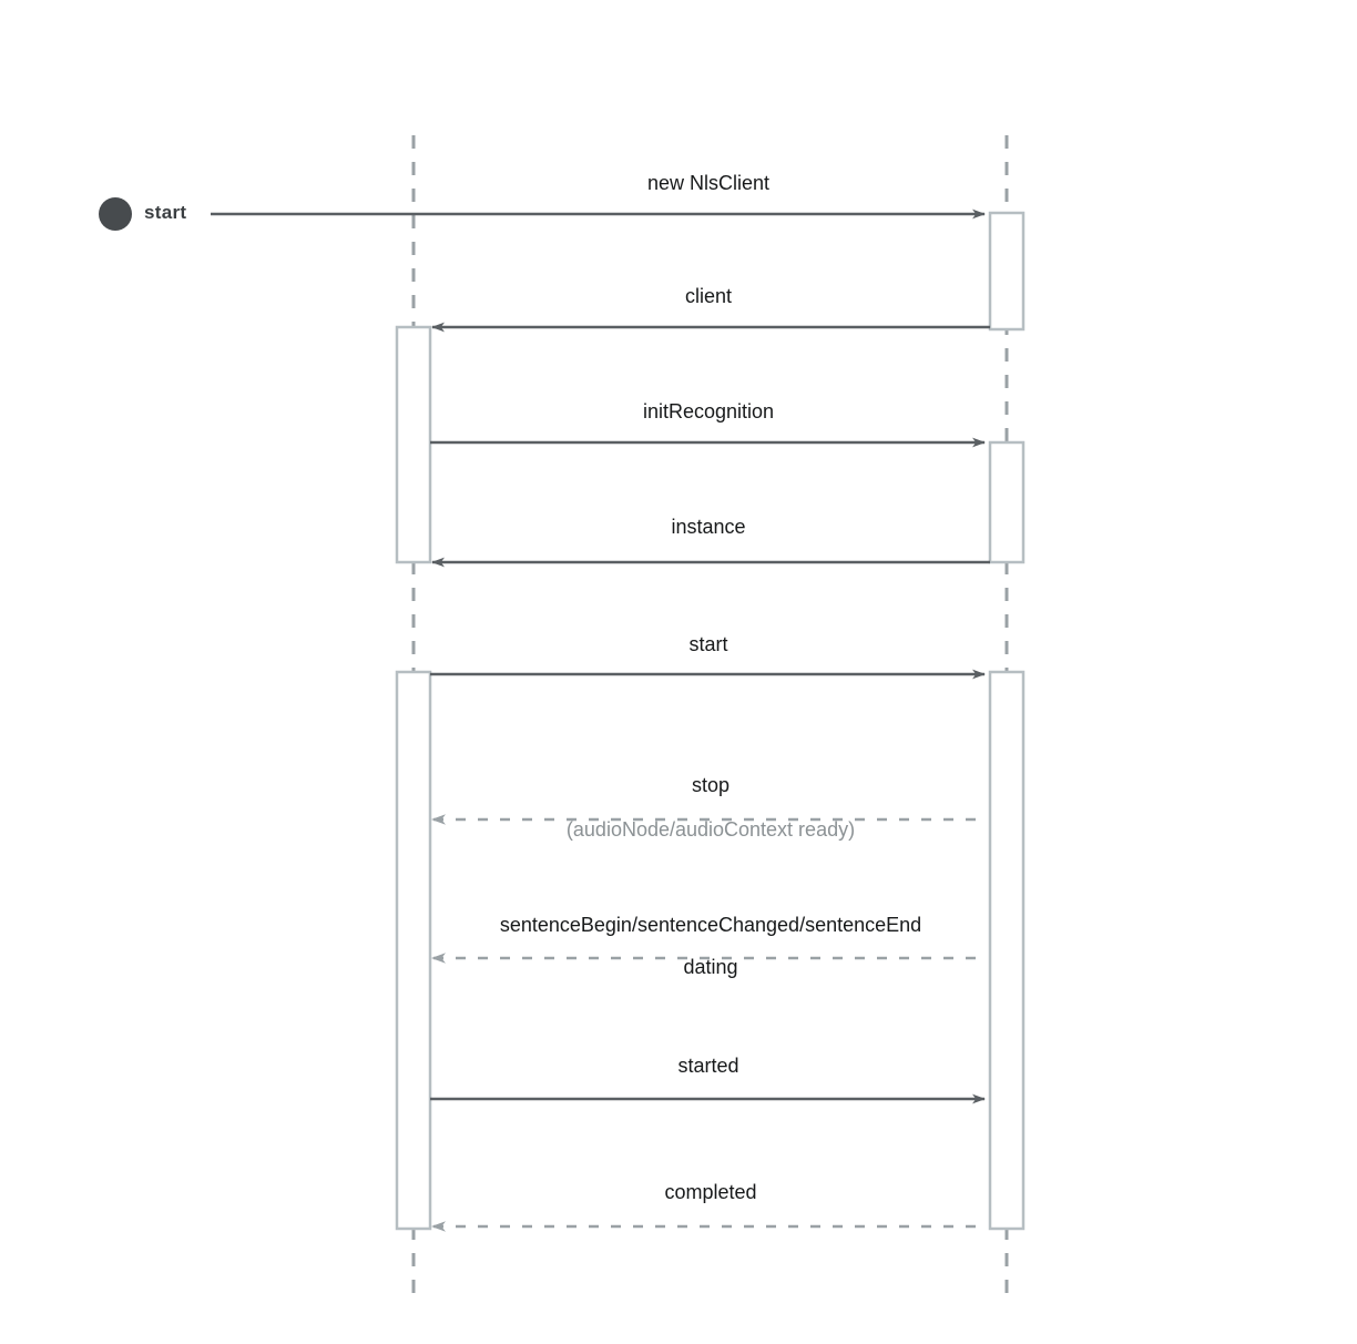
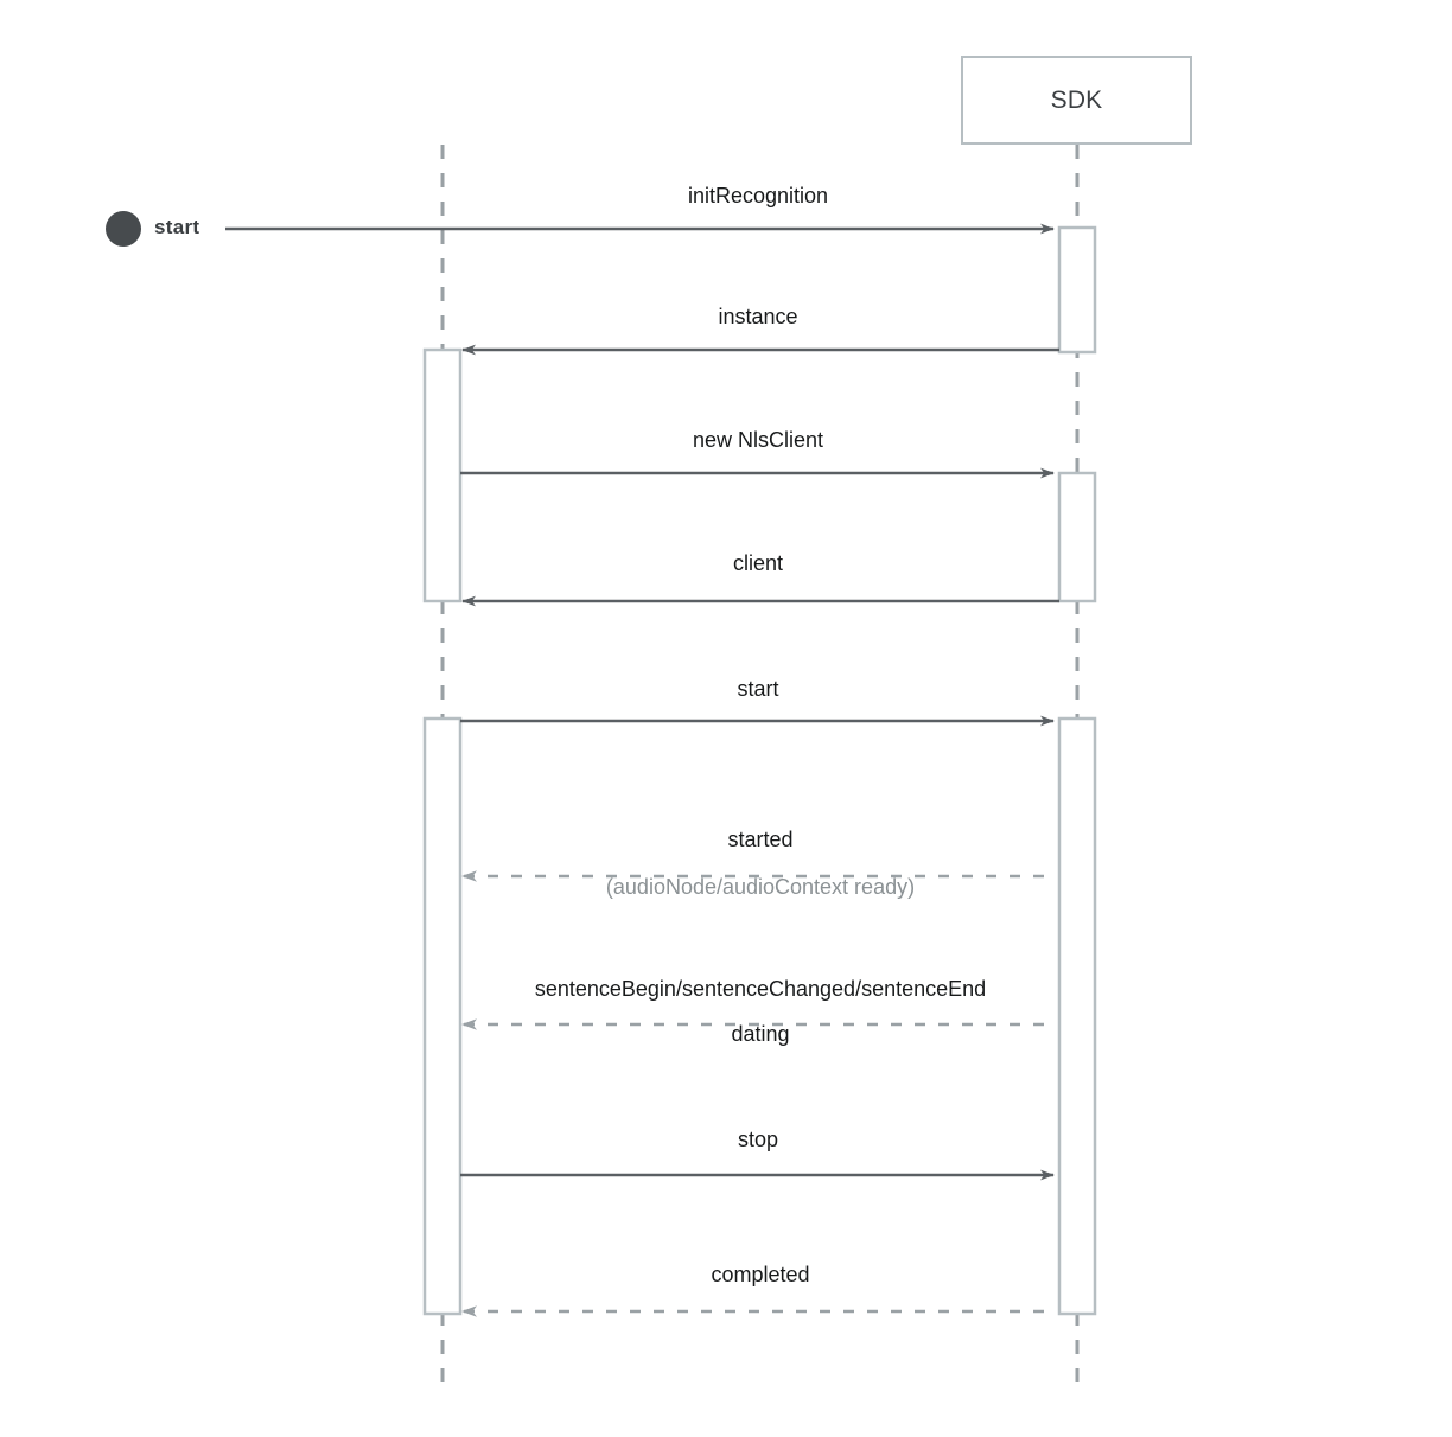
+ SDK
  start
- new NlsClient
+ initRecognition
- client
+ instance
- initRecognition
+ new NlsClient
- instance
+ client
  start
- stop
+ started
  sentenceBegin/sentenceChanged/sentenceEnd
- started
+ stop
  completed
  (audioNode/audioContext ready)
  dating
